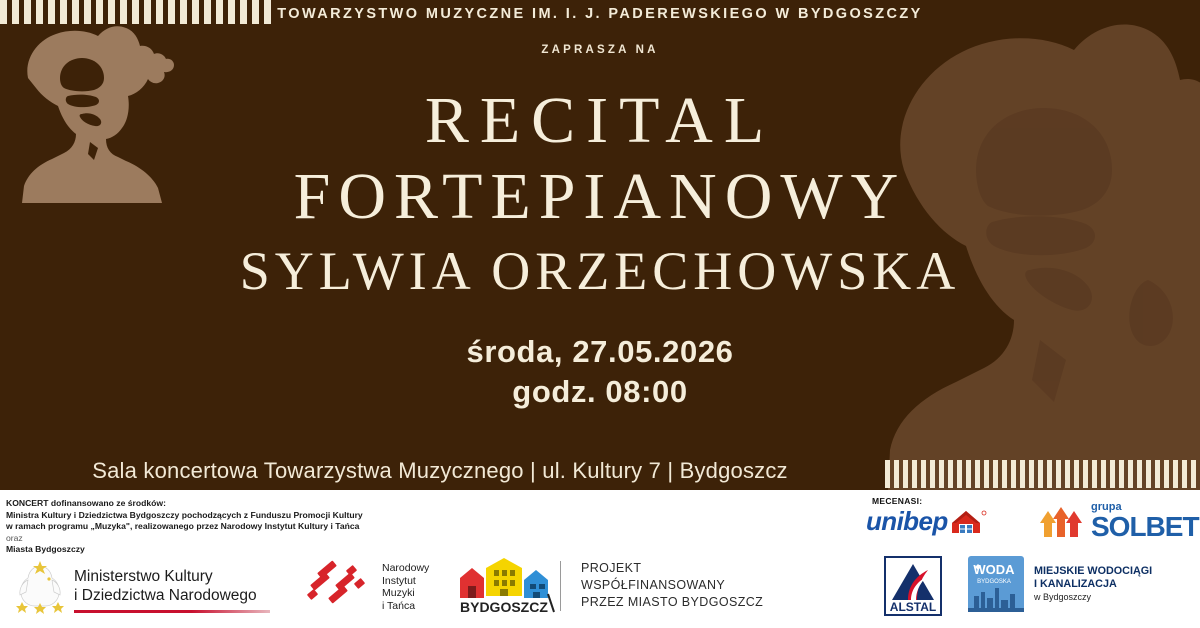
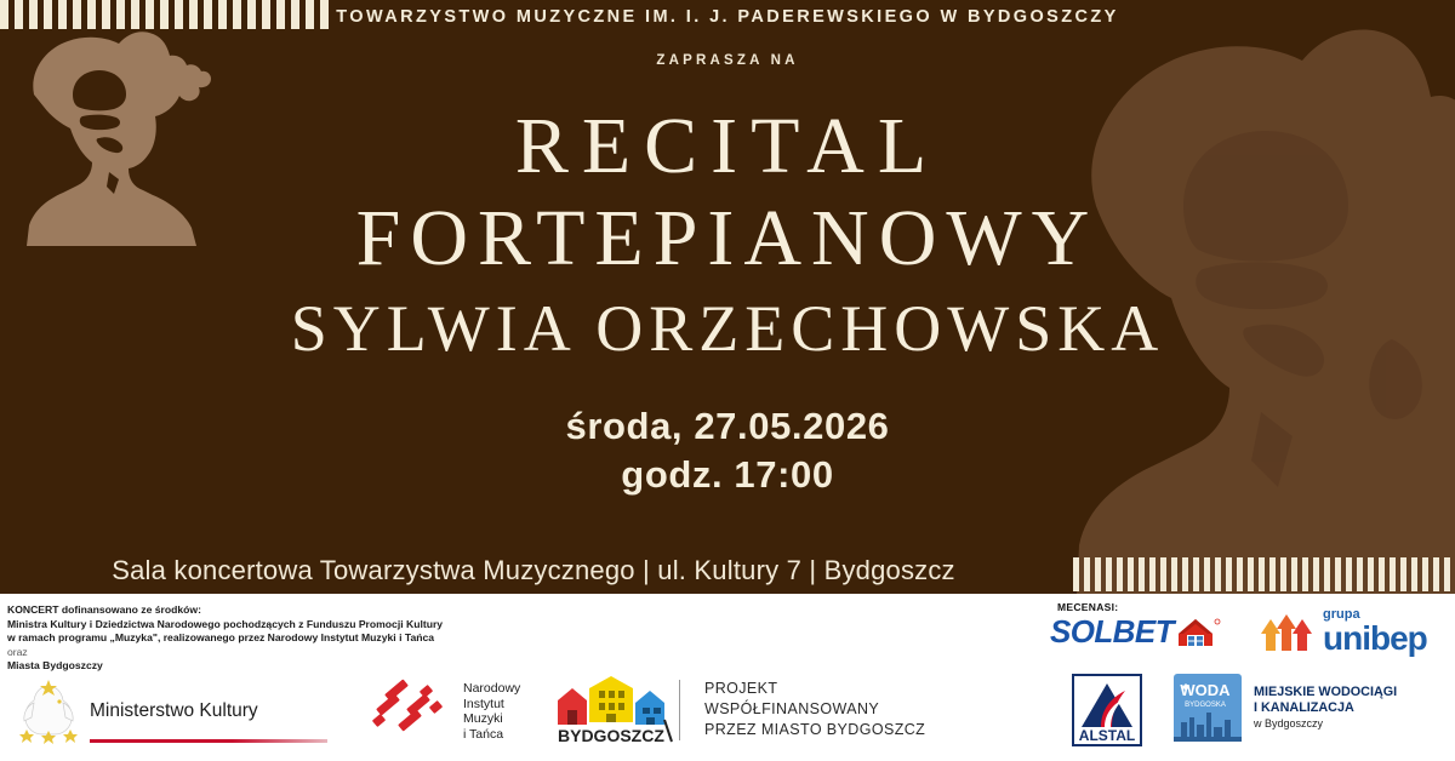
  TOWARZYSTWO MUZYCZNE IM. I. J. PADEREWSKIEGO W BYDGOSZCZY
  ZAPRASZA NA
  RECITAL
  FORTEPIANOWY
  SYLWIA ORZECHOWSKA
  środa, 27.05.2026
- godz. 08:00
+ godz. 17:00
  Sala koncertowa Towarzystwa Muzycznego | ul. Kultury 7 | Bydgoszcz
  KONCERT dofinansowano ze środków:
- Ministra Kultury i Dziedzictwa Bydgoszczy pochodzących z Funduszu Promocji Kultury
+ Ministra Kultury i Dziedzictwa Narodowego pochodzących z Funduszu Promocji Kultury
- w ramach programu „Muzyka", realizowanego przez Narodowy Instytut Kultury i Tańca
+ w ramach programu „Muzyka", realizowanego przez Narodowy Instytut Muzyki i Tańca
  oraz
  Miasta Bydgoszczy
  MECENASI:
- unibep
+ SOLBET
  grupa
- SOLBET
+ unibep
  Ministerstwo Kultury
- i Dziedzictwa Narodowego
  Narodowy
  Instytut
  Muzyki
  i Tańca
  BYDGOSZCZ
  PROJEKT
  WSPÓŁFINANSOWANY
  PRZEZ MIASTO BYDGOSZCZ
  ALSTAL
  WODA
  MIEJSKIE WODOCIĄGI
  I KANALIZACJA
  w Bydgoszczy
